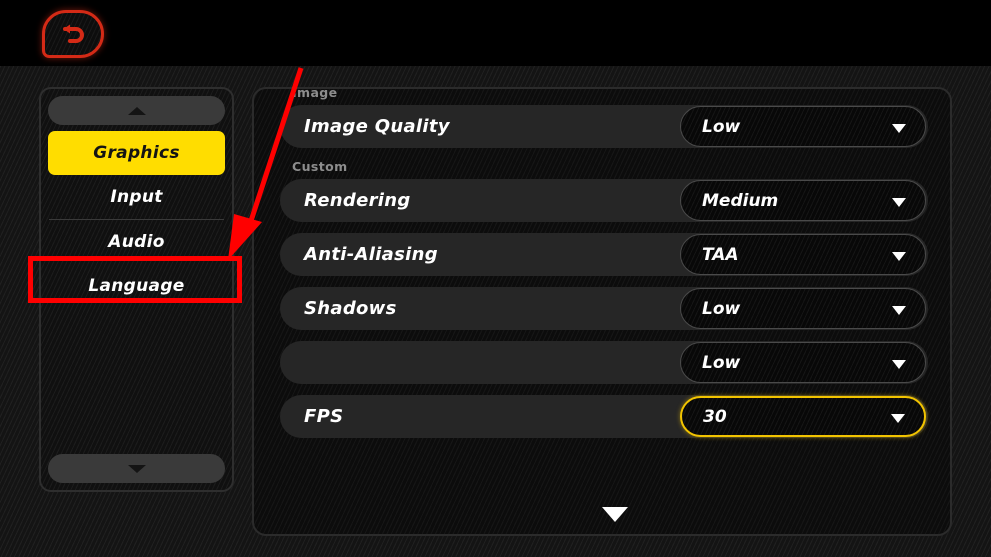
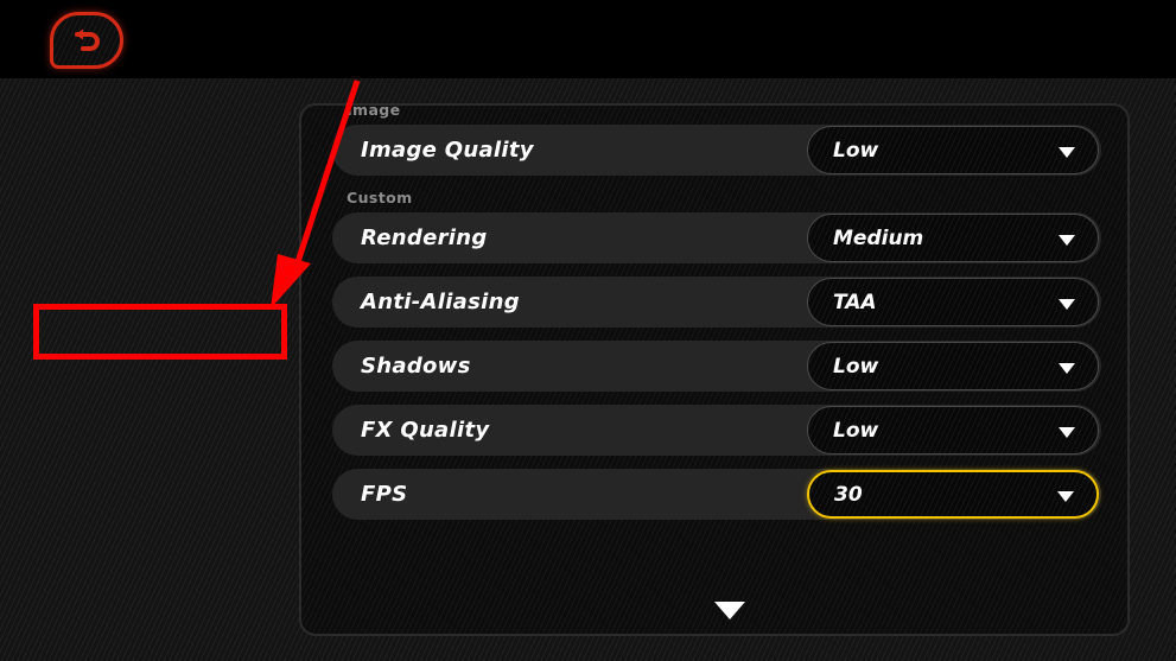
- Graphics
- Input
- Audio
- Language
  mage
  Image Quality
  Low
  Custom
  Rendering
  Medium
  Anti-Aliasing
  TAA
  Shadows
  Low
+ FX Quality
  Low
  FPS
  30
